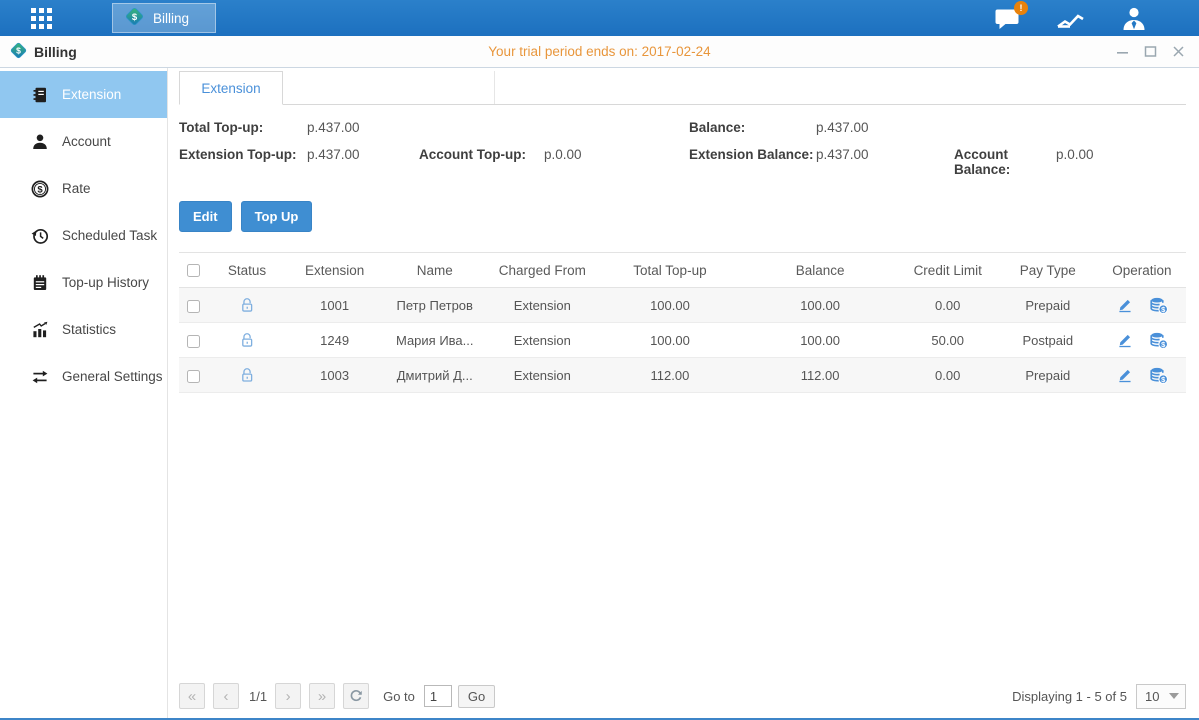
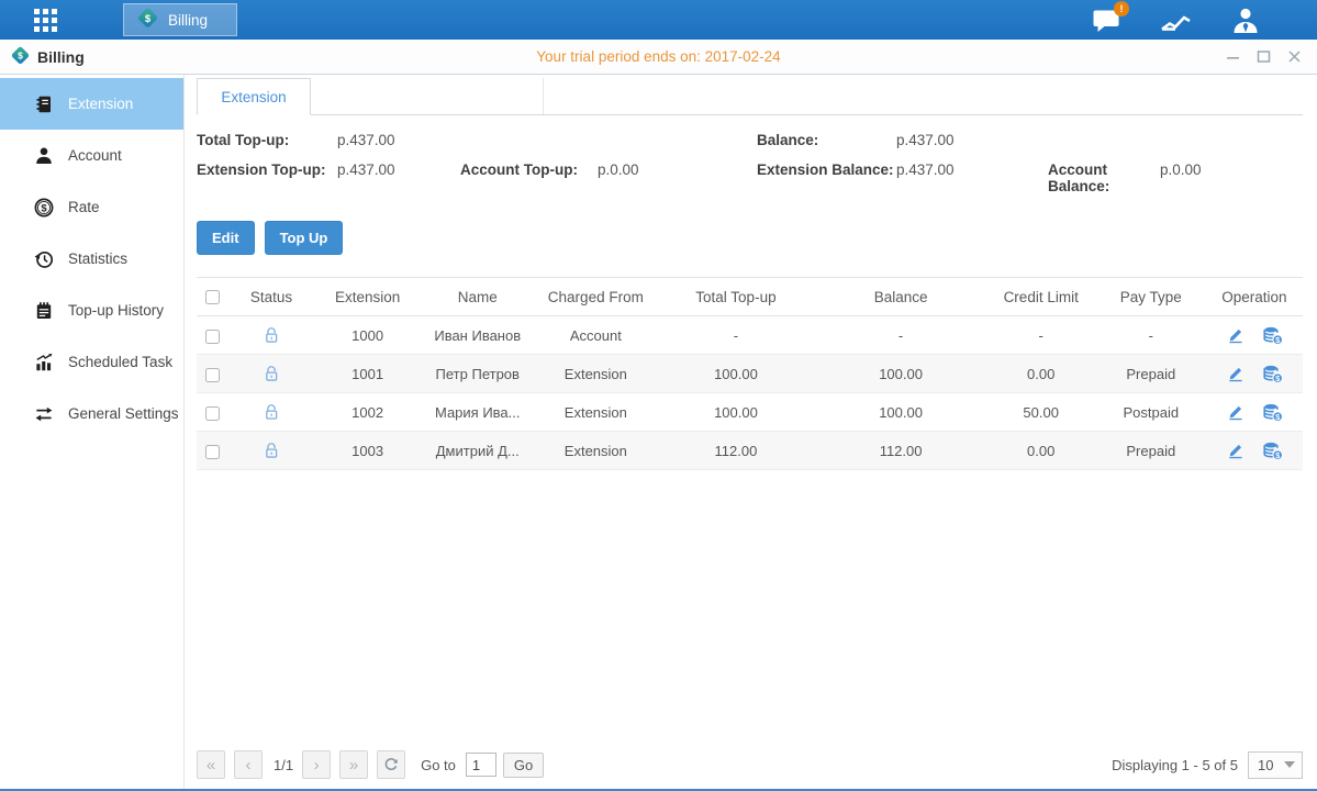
  $
  Billing
  !
  $
  Billing
  Your trial period ends on: 2017-02-24
  Extension
  Account
  $
  Rate
- Scheduled Task
+ Statistics
  Top-up History
- Statistics
+ Scheduled Task
  General Settings
  Extension
  Total Top-up:
  p.437.00
  Balance:
  p.437.00
  Extension Top-up:
  p.437.00
  Account Top-up:
  p.0.00
  Extension Balance:
  p.437.00
  Account Balance:
  p.0.00
  Edit
  Top Up
  	Status	Extension	Name	Charged From	Total Top-up	Balance	Credit Limit	Pay Type	Operation
+ 		1000	Иван Иванов	Account	-	-	-	-	$
  		1001	Петр Петров	Extension	100.00	100.00	0.00	Prepaid	$
- 		1249	Мария Ива...	Extension	100.00	100.00	50.00	Postpaid	$
+ 		1002	Мария Ива...	Extension	100.00	100.00	50.00	Postpaid	$
  		1003	Дмитрий Д...	Extension	112.00	112.00	0.00	Prepaid	$
  «
  ‹
  1/1
  ›
  »
  Go to
  1
  Go
  Displaying 1 - 5 of 5
  10
